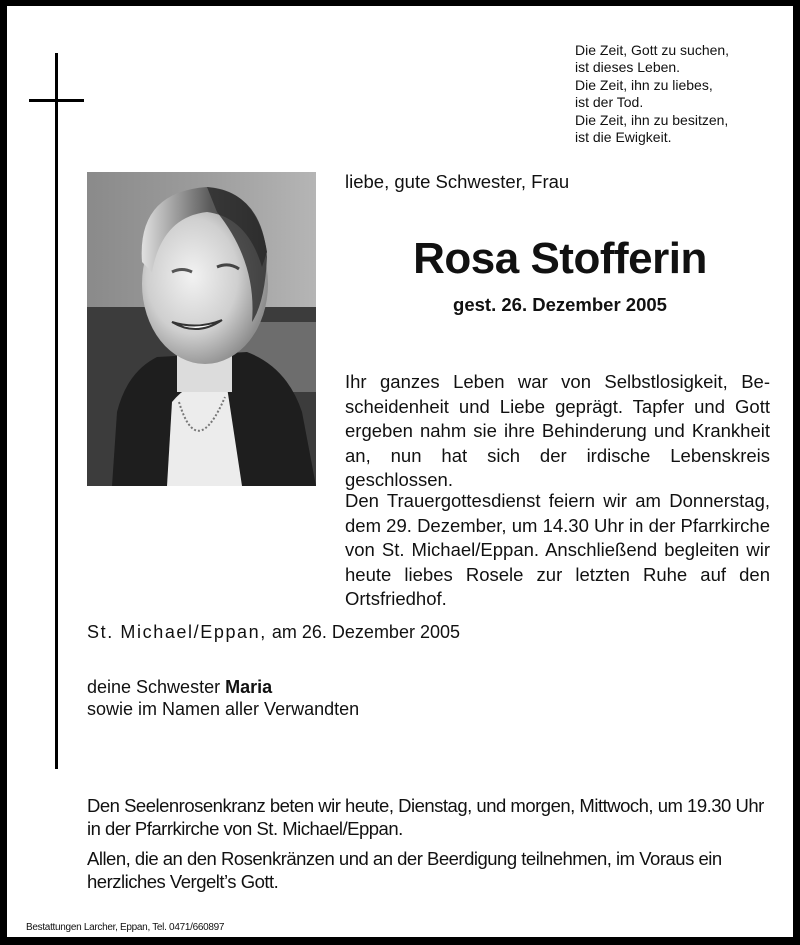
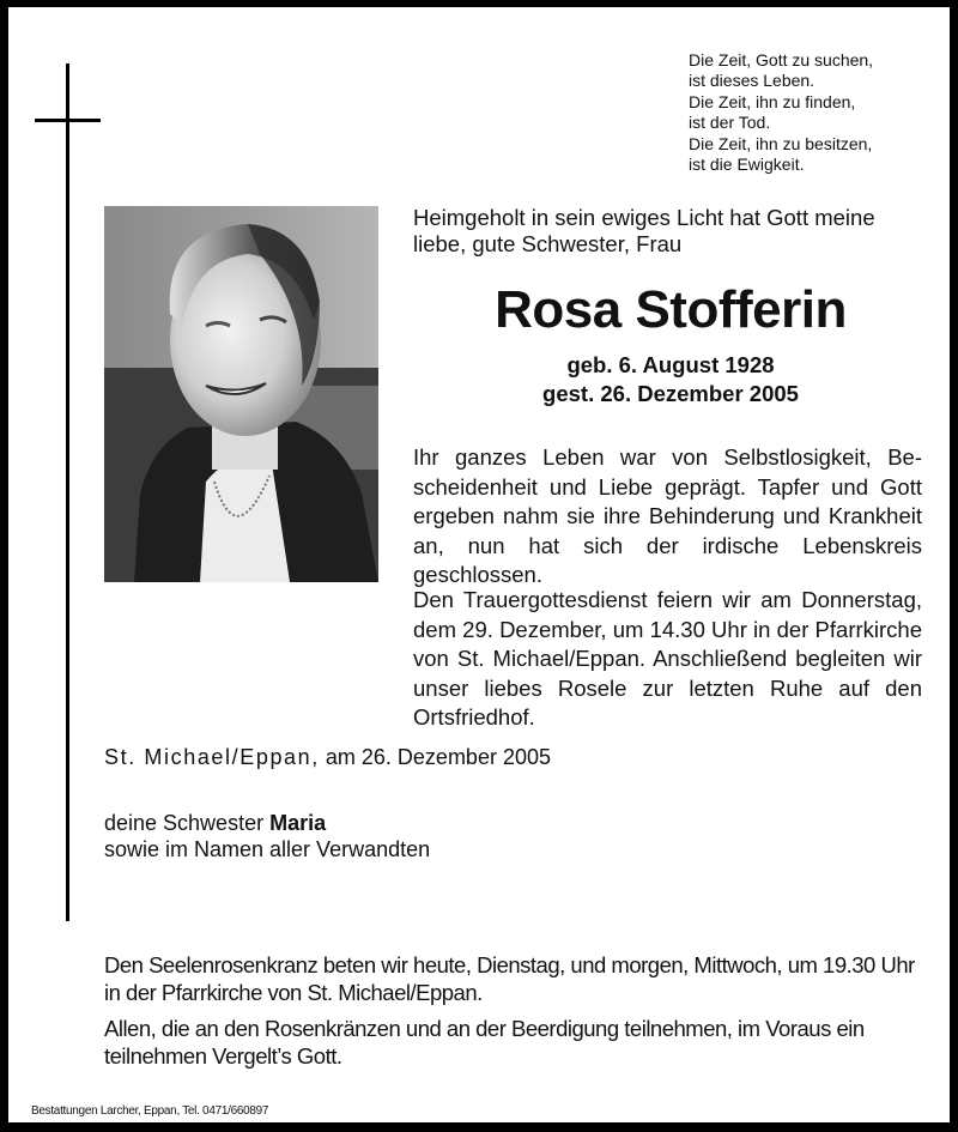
  Die Zeit, Gott zu suchen,
  ist dieses Leben.
- Die Zeit, ihn zu liebes,
+ Die Zeit, ihn zu finden,
  ist der Tod.
  Die Zeit, ihn zu besitzen,
  ist die Ewigkeit.
+ Heimgeholt in sein ewiges Licht hat Gott meine
  liebe, gute Schwester, Frau
  Rosa Stofferin
+ geb. 6. August 1928
  gest. 26. Dezember 2005
  Ihr ganzes Leben war von Selbstlosigkeit, Be­scheidenheit und Liebe geprägt. Tapfer und Gott ergeben nahm sie ihre Behinderung und Krankheit an, nun hat sich der irdische Le­benskreis geschlossen.
- Den Trauergottesdienst feiern wir am Donners­tag, dem 29. Dezember, um 14.30 Uhr in der Pfarrkirche von St. Michael/Eppan. Anschlie­ßend begleiten wir heute liebes Rosele zur letzten Ruhe auf den Ortsfriedhof.
+ Den Trauergottesdienst feiern wir am Donners­tag, dem 29. Dezember, um 14.30 Uhr in der Pfarrkirche von St. Michael/Eppan. Anschlie­ßend begleiten wir unser liebes Rosele zur letzten Ruhe auf den Ortsfriedhof.
  St. Michael/Eppan, am 26. Dezember 2005
  deine Schwester Maria
  sowie im Namen aller Verwandten
  Den Seelenrosenkranz beten wir heute, Dienstag, und morgen, Mittwoch, um 19.30 Uhr in der Pfarrkirche von St. Michael/Eppan.
- Allen, die an den Rosenkränzen und an der Beerdigung teilnehmen, im Voraus ein herzliches Vergelt’s Gott.
+ Allen, die an den Rosenkränzen und an der Beerdigung teilnehmen, im Voraus ein teilnehmen Vergelt’s Gott.
  Bestattungen Larcher, Eppan, Tel. 0471/660897
